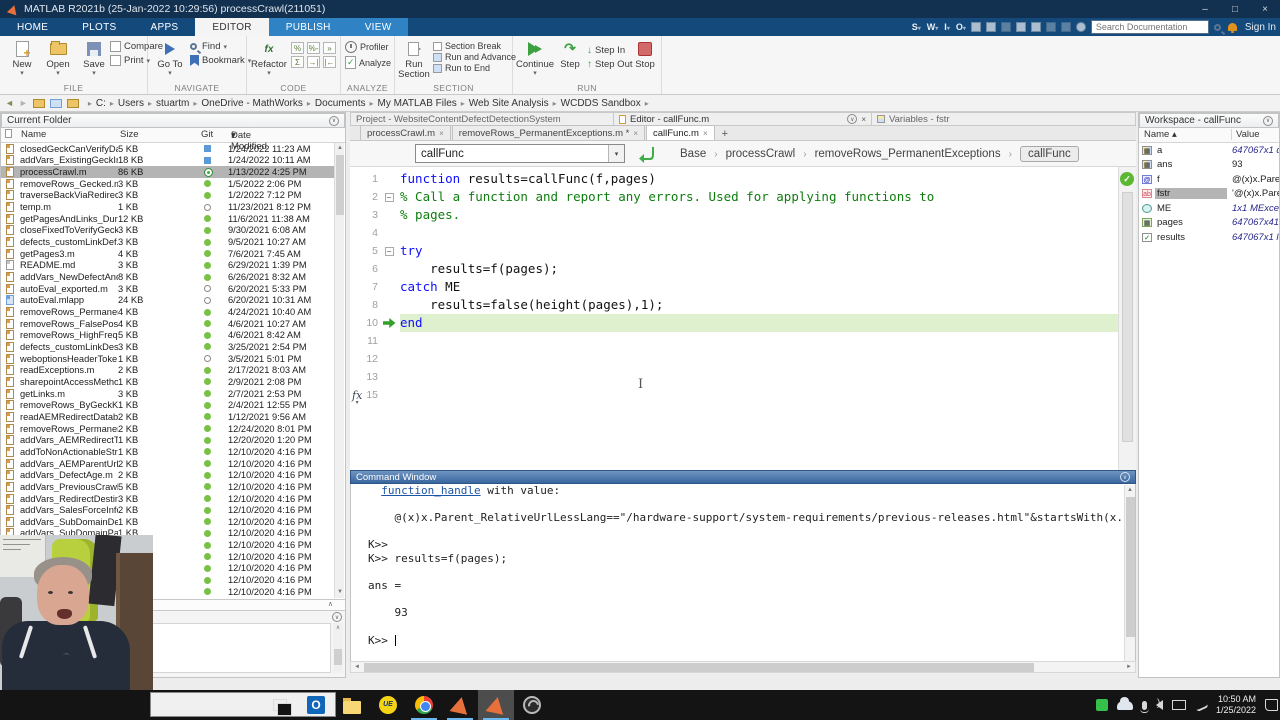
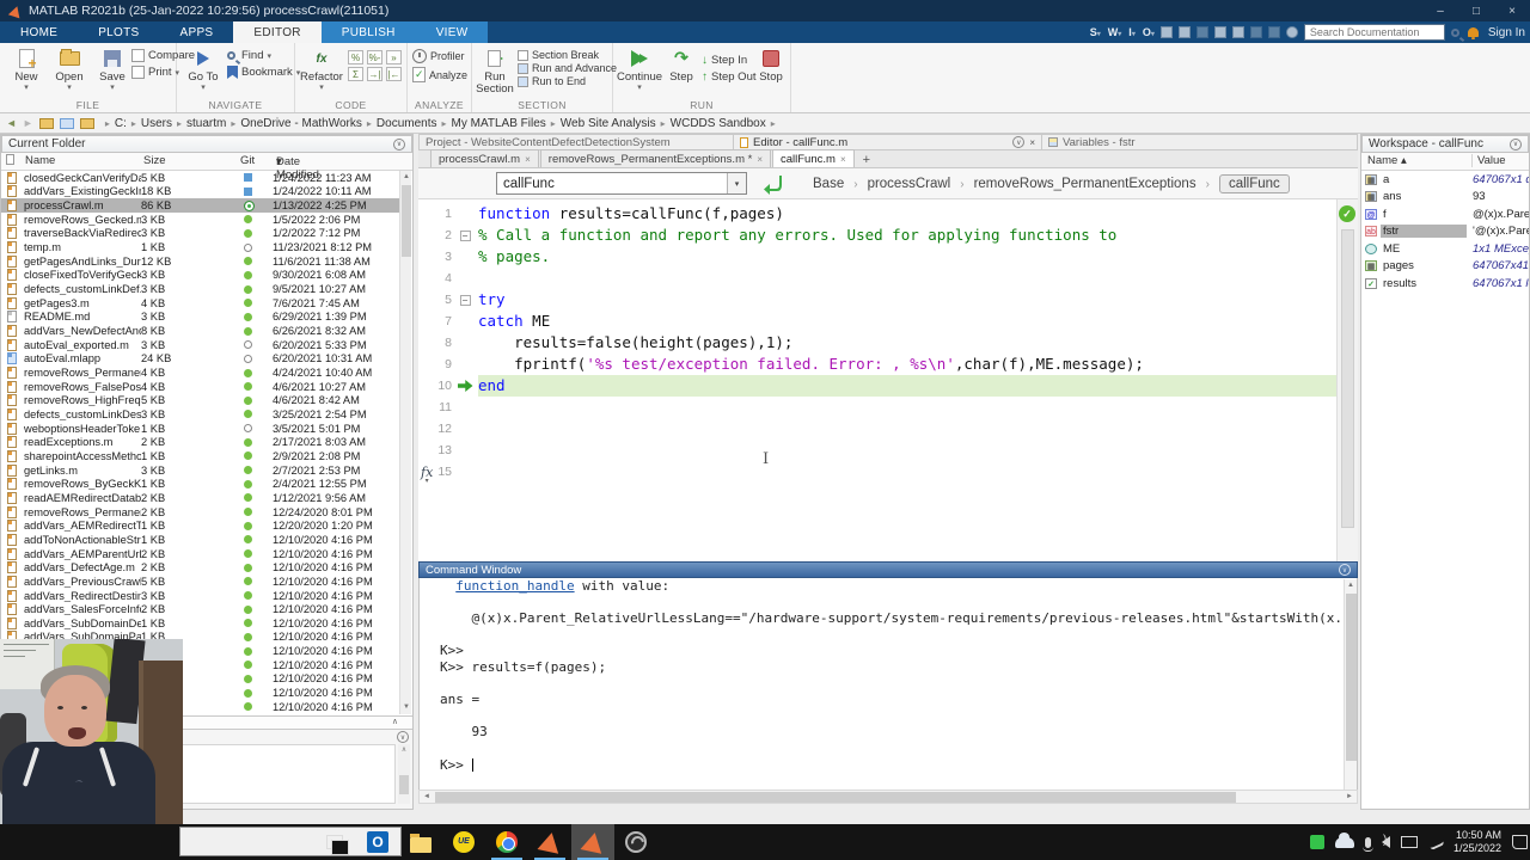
  MATLAB R2021b (25-Jan-2022 10:29:56) processCrawl(211051)
  –
  □
  ×
  HOME
  PLOTS
  APPS
  EDITOR
  PUBLISH
  VIEW
  Search Documentation
  Sign In
  New
  Open
  Save
  Compare
  Print
  FILE
  Go To
  Find
  Bookmark
  NAVIGATE
  fx
  Refactor
  %
  %-
  »
  Σ
  →|
  |←
  CODE
  Profiler
  Analyze
  ANALYZE
  Run Section
  Section Break
  Run and Advance
  Run to End
  SECTION
  Continue
  ↷
  Step
  ↓
  Step In
  ↑
  Step Out
  Stop
  RUN
  ◄
  ►
  ▸
  C:
  ▸
  Users
  ▸
  stuartm
  ▸
  OneDrive - MathWorks
  ▸
  Documents
  ▸
  My MATLAB Files
  ▸
  Web Site Analysis
  ▸
  WCDDS Sandbox
  ▸
  Current Folder
  Name
  Size
  Git
  Date Modified
  ▾
  closedGeckCanVerifyD
  5 KB
  1/24/2022 11:23 AM
  addVars_ExistingGeckI
  18 KB
  1/24/2022 10:11 AM
  processCrawl.m
  86 KB
  1/13/2022 4:25 PM
  removeRows_Gecked.m
  3 KB
  1/5/2022 2:06 PM
  traverseBackViaRedirec
  3 KB
  1/2/2022 7:12 PM
  temp.m
  1 KB
  11/23/2021 8:12 PM
  getPagesAndLinks_Dur
  12 KB
  11/6/2021 11:38 AM
  closeFixedToVerifyGeck
  3 KB
  9/30/2021 6:08 AM
  defects_customLinkDef.
  3 KB
  9/5/2021 10:27 AM
  getPages3.m
  4 KB
  7/6/2021 7:45 AM
  README.md
  3 KB
  6/29/2021 1:39 PM
  addVars_NewDefectAn
  8 KB
  6/26/2021 8:32 AM
  autoEval_exported.m
  3 KB
  6/20/2021 5:33 PM
  autoEval.mlapp
  24 KB
  6/20/2021 10:31 AM
  removeRows_Permane
  4 KB
  4/24/2021 10:40 AM
  removeRows_FalsePos
  4 KB
  4/6/2021 10:27 AM
  removeRows_HighFreq
  5 KB
  4/6/2021 8:42 AM
  defects_customLinkDes
  3 KB
  3/25/2021 2:54 PM
  weboptionsHeaderToke
  1 KB
  3/5/2021 5:01 PM
  readExceptions.m
  2 KB
  2/17/2021 8:03 AM
  sharepointAccessMetho
  1 KB
  2/9/2021 2:08 PM
  getLinks.m
  3 KB
  2/7/2021 2:53 PM
  removeRows_ByGeckK
  1 KB
  2/4/2021 12:55 PM
  readAEMRedirectDatab
  2 KB
  1/12/2021 9:56 AM
  removeRows_Permane
  2 KB
  12/24/2020 8:01 PM
  addVars_AEMRedirectT
  1 KB
  12/20/2020 1:20 PM
  addToNonActionableStr
  1 KB
  12/10/2020 4:16 PM
  addVars_AEMParentUrl
  2 KB
  12/10/2020 4:16 PM
  addVars_DefectAge.m
  2 KB
  12/10/2020 4:16 PM
  addVars_PreviousCraw
  5 KB
  12/10/2020 4:16 PM
  addVars_RedirectDestin
  3 KB
  12/10/2020 4:16 PM
  addVars_SalesForceInf
  2 KB
  12/10/2020 4:16 PM
  addVars_SubDomainDe
  1 KB
  12/10/2020 4:16 PM
  addVars_SubDomainPa
  1 KB
  12/10/2020 4:16 PM
  12/10/2020 4:16 PM
  12/10/2020 4:16 PM
  12/10/2020 4:16 PM
  12/10/2020 4:16 PM
  12/10/2020 4:16 PM
  Project - WebsiteContentDefectDetectionSystem
  Editor - callFunc.m
  ×
  Variables - fstr
  processCrawl.m
  ×
  removeRows_PermanentExceptions.m *
  ×
  callFunc.m
  ×
  +
  callFunc
  Base
  ›
  processCrawl
  ›
  removeRows_PermanentExceptions
  ›
  callFunc
  1
  function results=callFunc(f,pages)
  2
  −
  % Call a function and report any errors. Used for applying functions to
  3
  % pages.
  4
  5
  −
  try
- 6
- results=f(pages);
  7
  catch ME
  8
  results=false(height(pages),1);
+ 9
+ fprintf('%s test/exception failed. Error: , %s\n',char(f),ME.message);
  10
  end
  11
  12
  13
  15
  ✓
  Command Window
  function_handle with value:
  @(x)x.Parent_RelativeUrlLessLang=="/hardware-support/system-requirements/previous-releases.html"&startsWith(x.
  K>>
  K>> results=f(pages);
  ans =
  93
  K>>
  fx
  I
  Workspace - callFunc
  Name ▴
  Value
  a
  ans
  93
  f
  @(x)x.Pare
  fstr
  '@(x)x.Par
  ME
  pages
  results
  O
  10:50 AM
  1/25/2022
  ⌒
